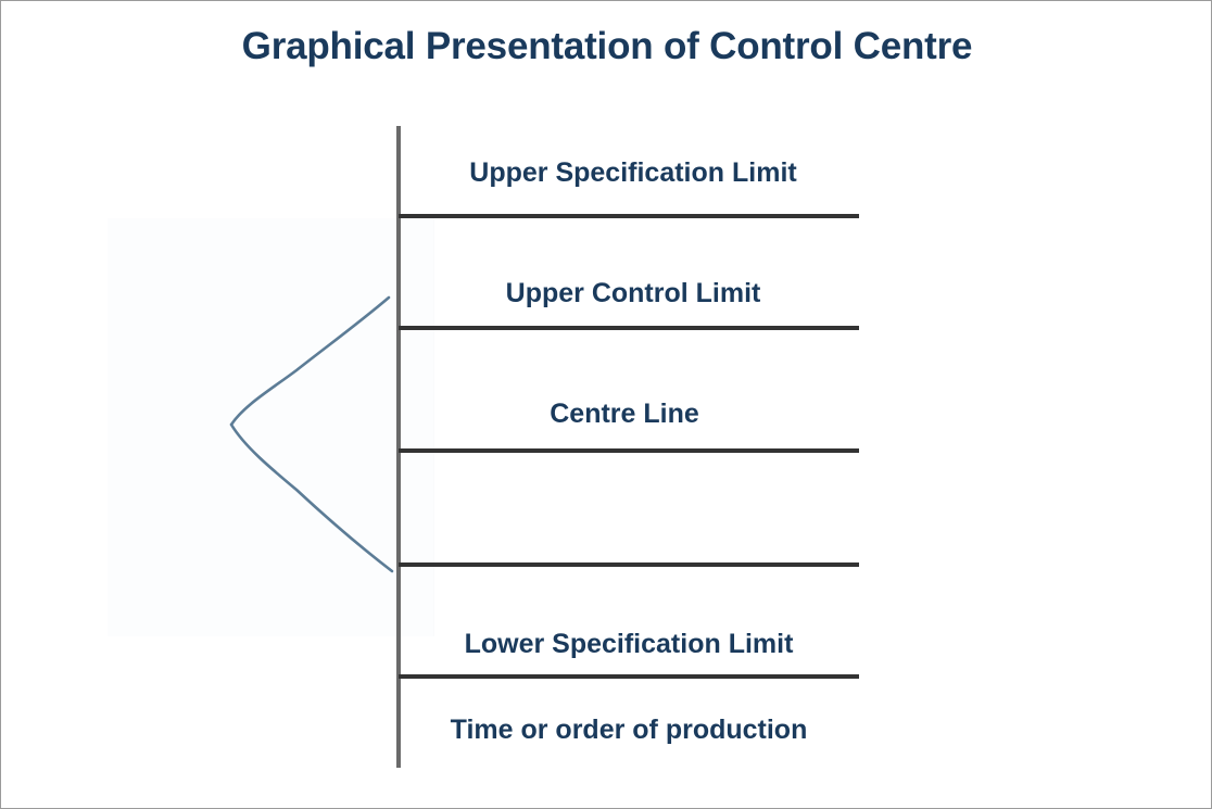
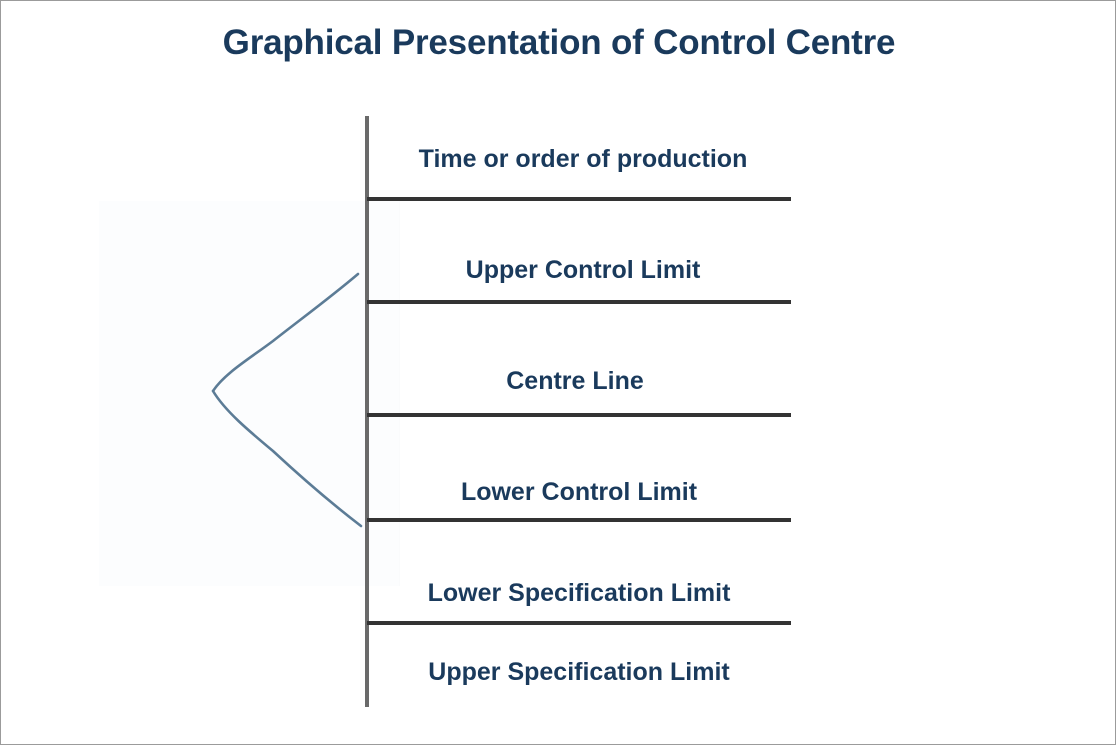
  Graphical Presentation of Control Centre
- Upper Specification Limit
+ Time or order of production
  Upper Control Limit
  Centre Line
+ Lower Control Limit
  Lower Specification Limit
- Time or order of production
+ Upper Specification Limit
